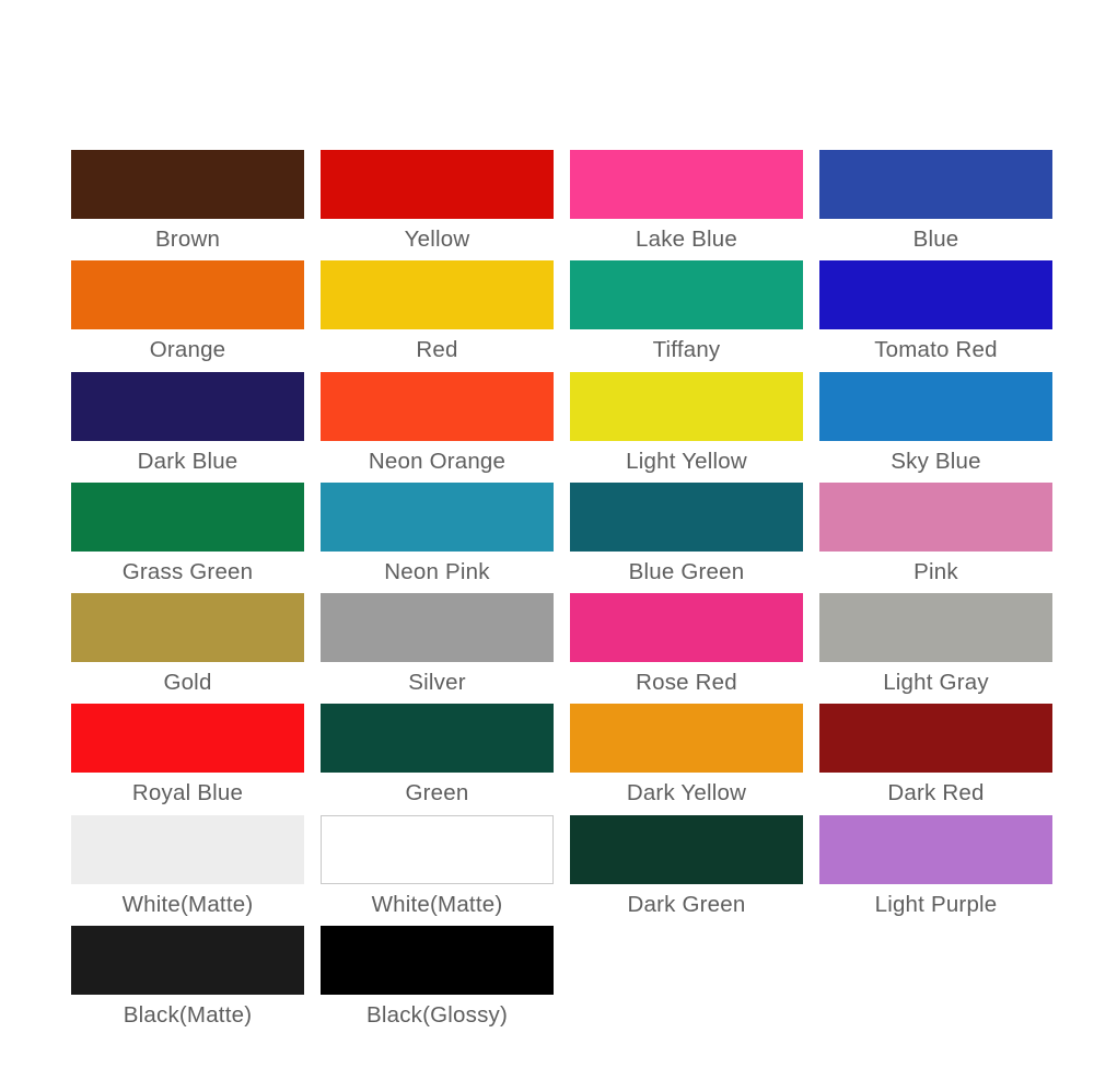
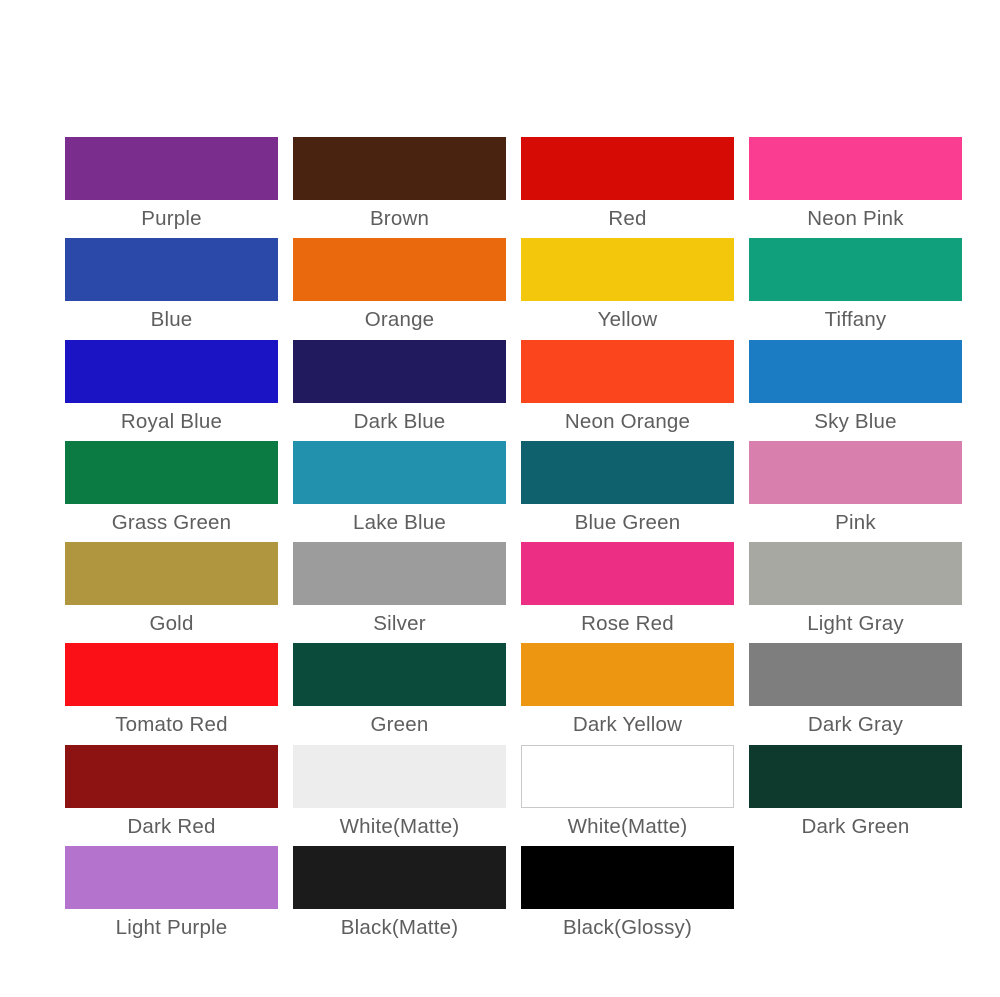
+ Purple
  Brown
- Yellow
+ Red
- Lake Blue
+ Neon Pink
  Blue
  Orange
- Red
+ Yellow
  Tiffany
- Tomato Red
+ Royal Blue
  Dark Blue
  Neon Orange
- Light Yellow
  Sky Blue
  Grass Green
- Neon Pink
+ Lake Blue
  Blue Green
  Pink
  Gold
  Silver
  Rose Red
  Light Gray
- Royal Blue
+ Tomato Red
  Green
  Dark Yellow
+ Dark Gray
  Dark Red
  White(Matte)
  White(Matte)
  Dark Green
  Light Purple
  Black(Matte)
  Black(Glossy)
